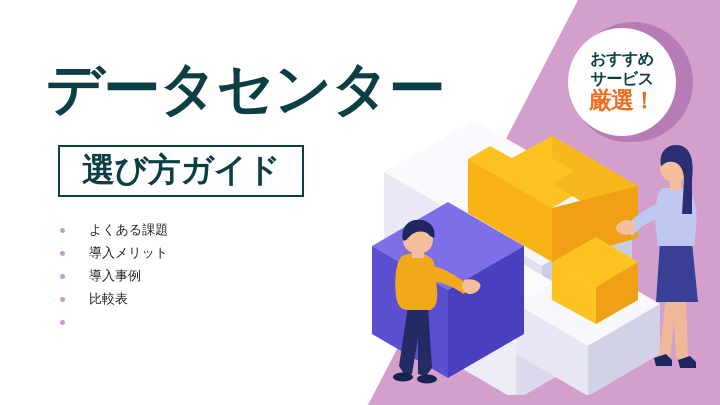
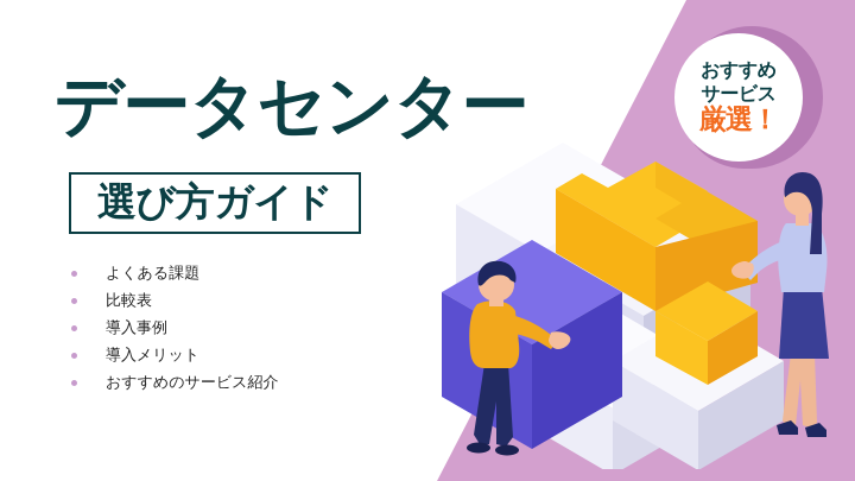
  データセンター
  選び方ガイド
  よくある課題
- 導入メリット
+ 比較表
  導入事例
- 比較表
+ 導入メリット
+ おすすめのサービス紹介
  おすすめ
  サービス
  厳選！
